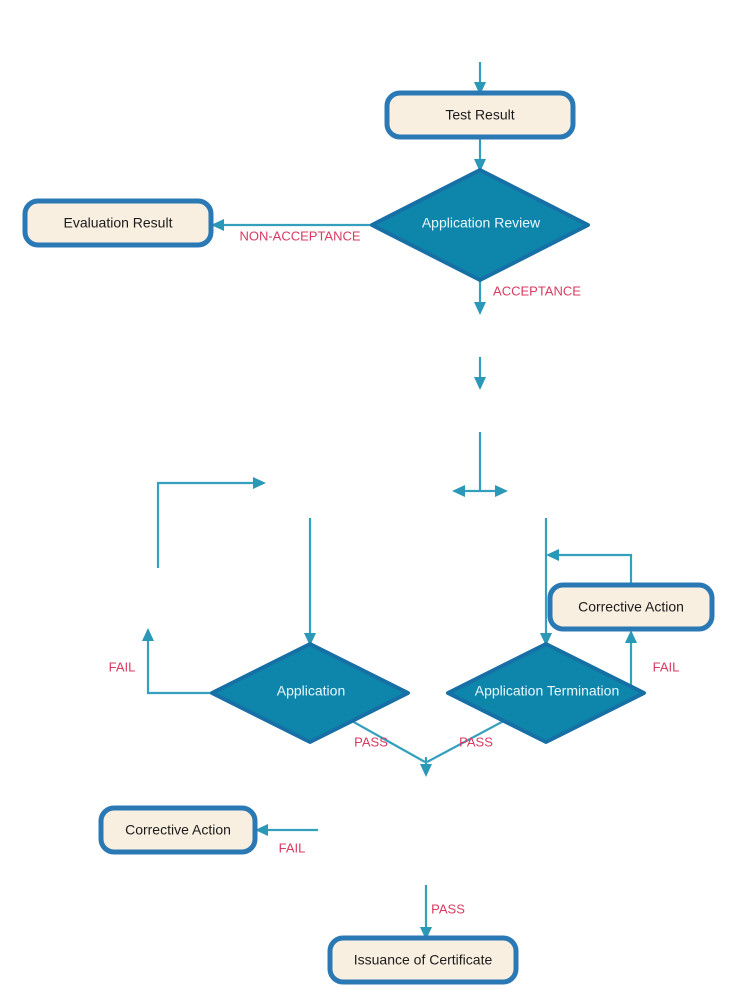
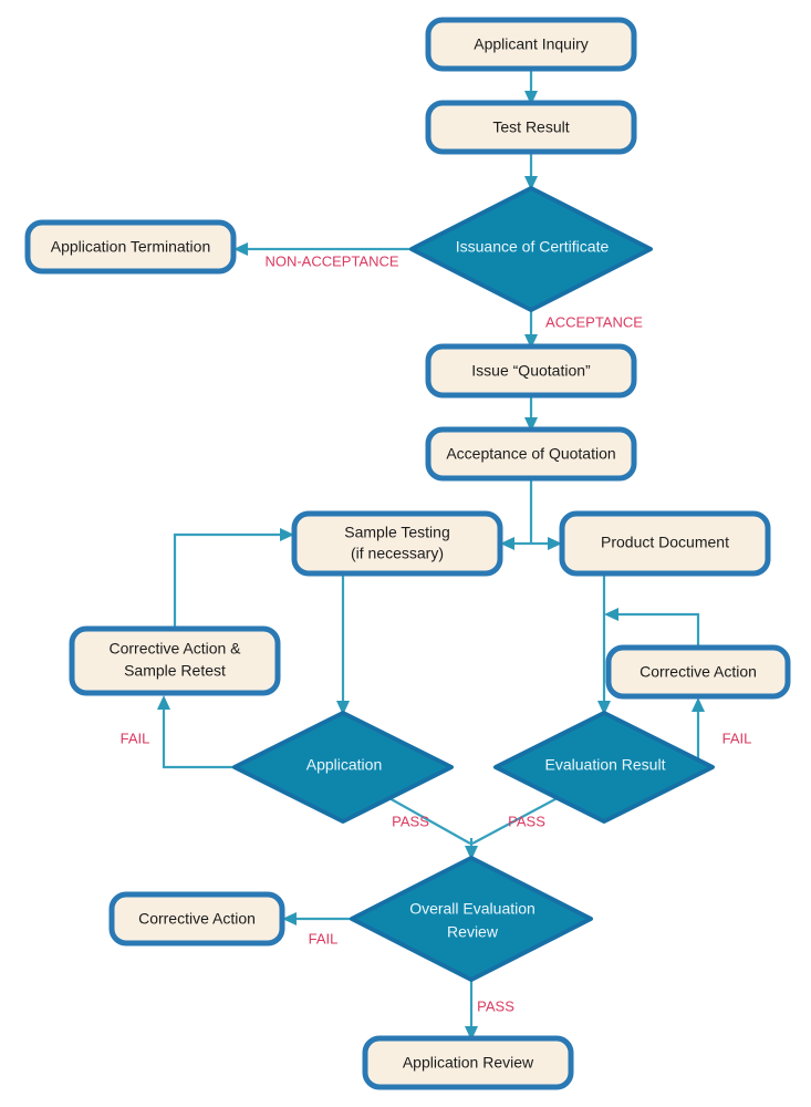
+ Applicant Inquiry
  Test Result
- Application Review
+ Issuance of Certificate
- Evaluation Result
+ Application Termination
+ Issue “Quotation”
+ Acceptance of Quotation
+ Sample Testing
+ (if necessary)
+ Product Document
+ Corrective Action &
+ Sample Retest
  Corrective Action
  Application
- Application Termination
+ Evaluation Result
+ Overall Evaluation
+ Review
  Corrective Action
- Issuance of Certificate
+ Application Review
  NON-ACCEPTANCE
  ACCEPTANCE
  FAIL
  FAIL
  PASS
  PASS
  FAIL
  PASS
